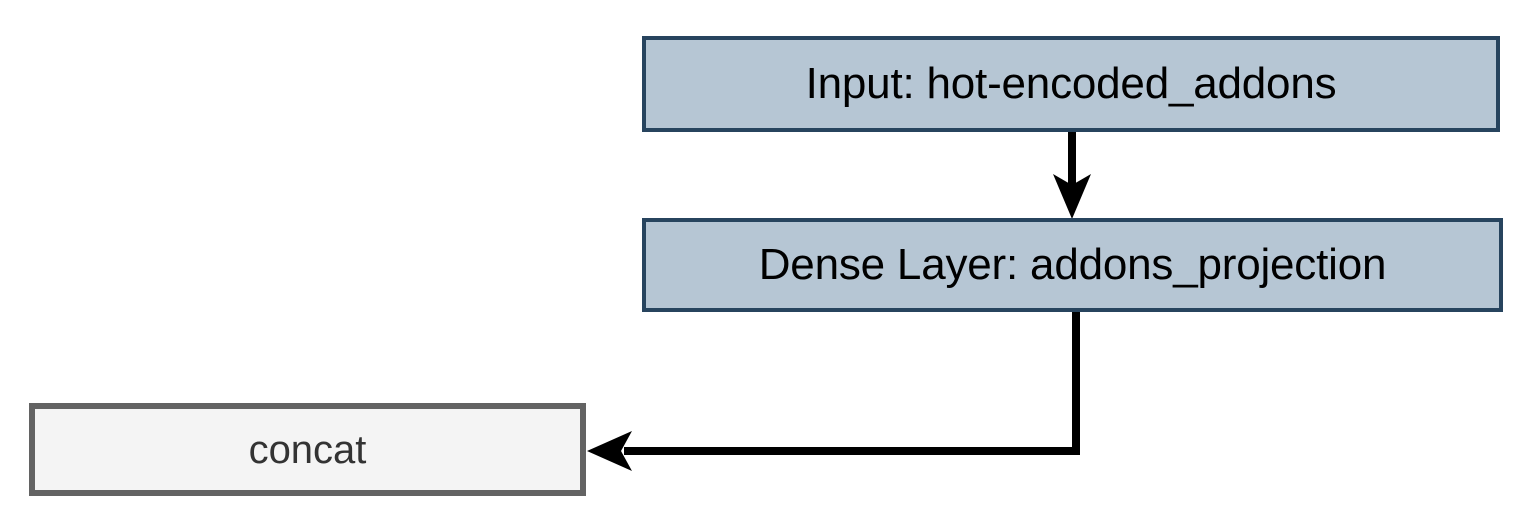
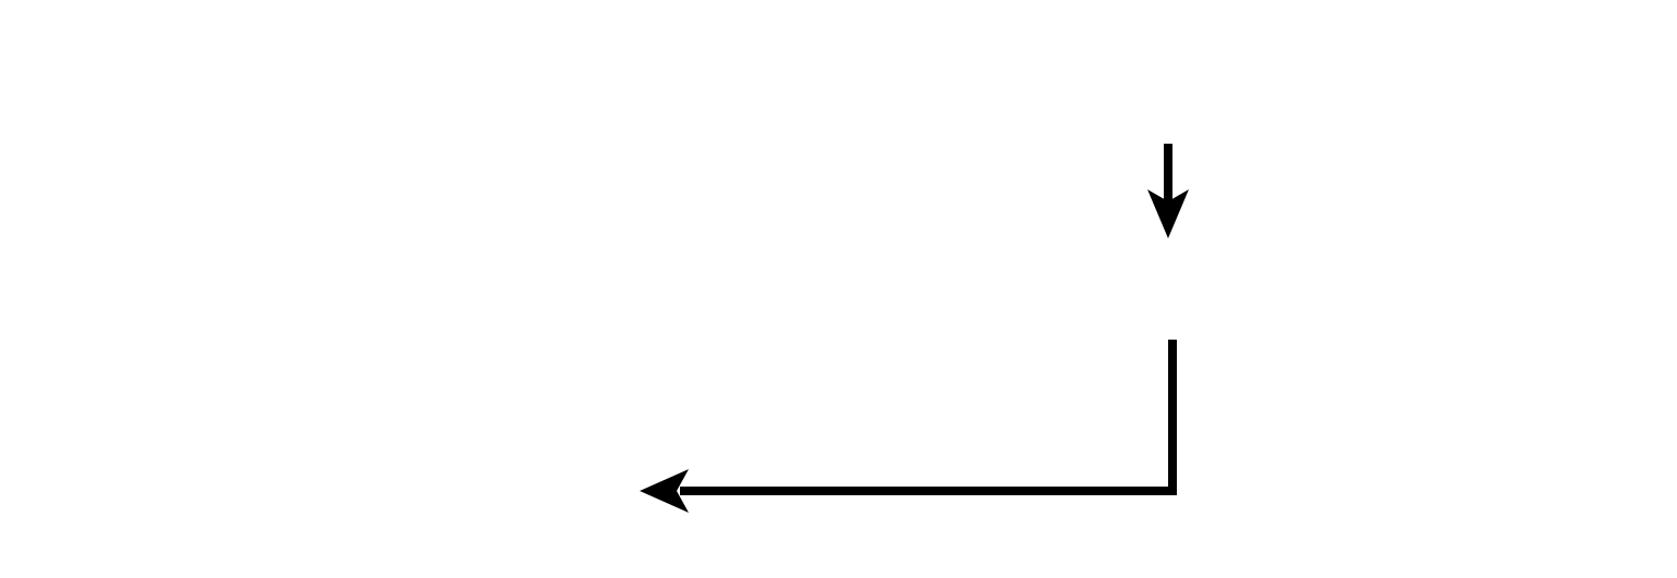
- Input: hot-encoded_addons
- Dense Layer: addons_projection
- concat
